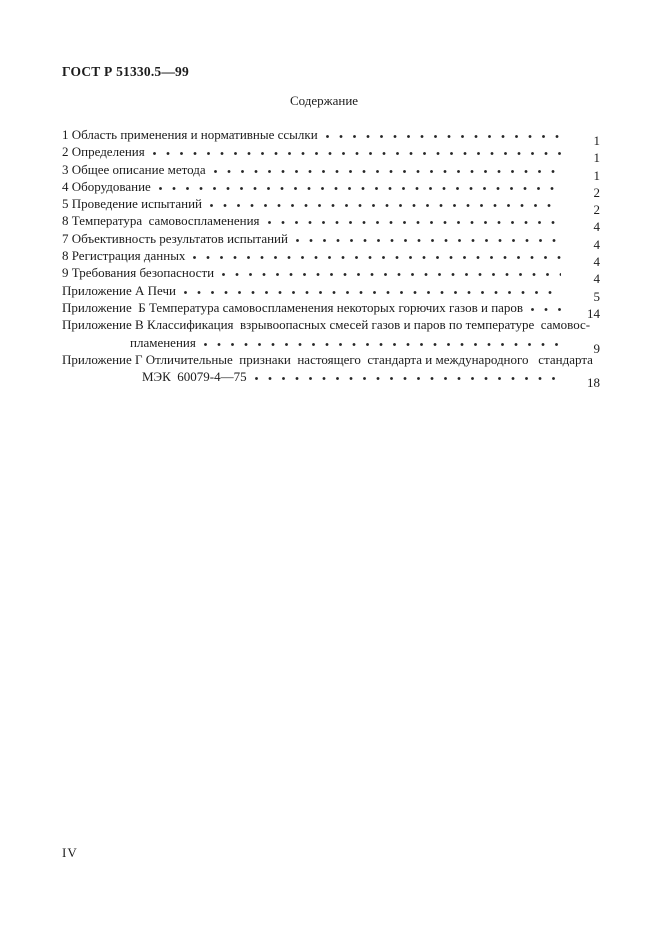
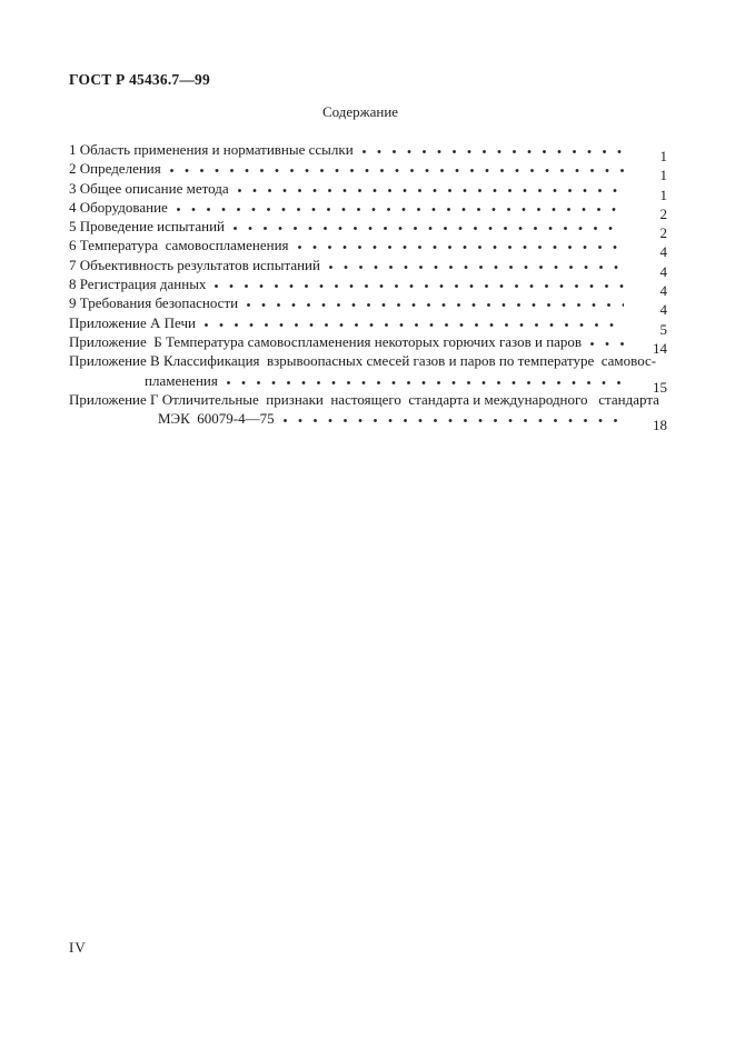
- ГОСТ Р 51330.5—99
+ ГОСТ Р 45436.7—99
  Содержание
  1 Область применения и нормативные ссылки
  1
  2 Определения
  1
  3 Общее описание метода
  1
  4 Оборудование
  2
  5 Проведение испытаний
  2
- 8 Температура самовоспламенения
+ 6 Температура самовоспламенения
  4
  7 Объективность результатов испытаний
  4
  8 Регистрация данных
  4
  9 Требования безопасности
  4
  Приложение А Печи
  5
  Приложение Б Температура самовоспламенения некоторых горючих газов и паров
  14
  Приложение В Классификация взрывоопасных смесей газов и паров по температуре самовос-
  пламенения
- 9
+ 15
  Приложение Г Отличительные признаки настоящего стандарта и международного стандарта
  МЭК 60079-4—75
  18
  IV
